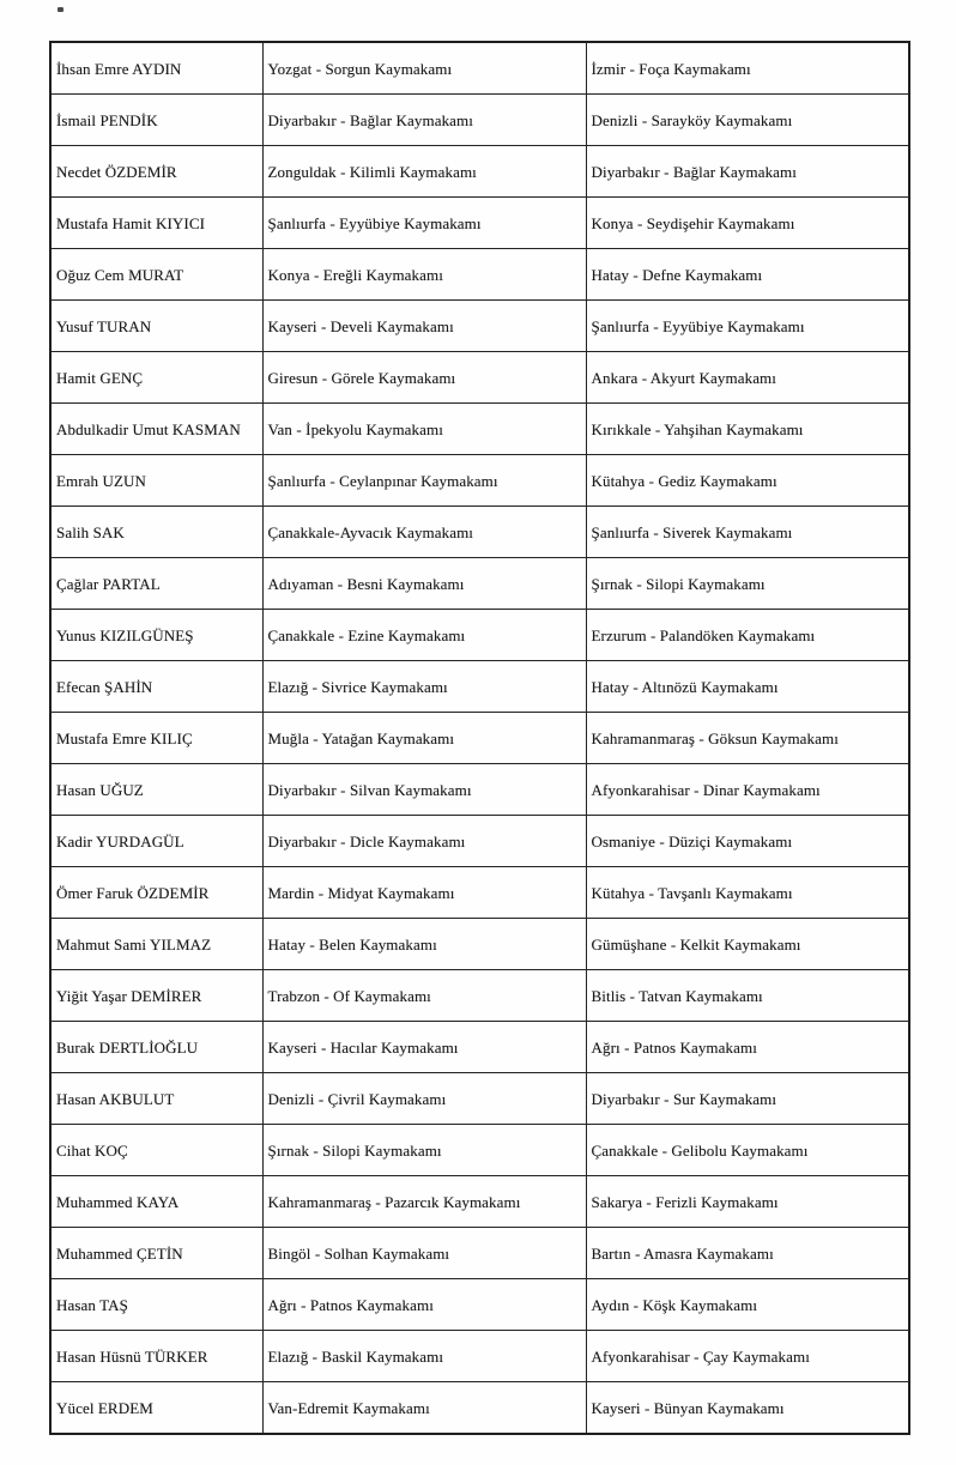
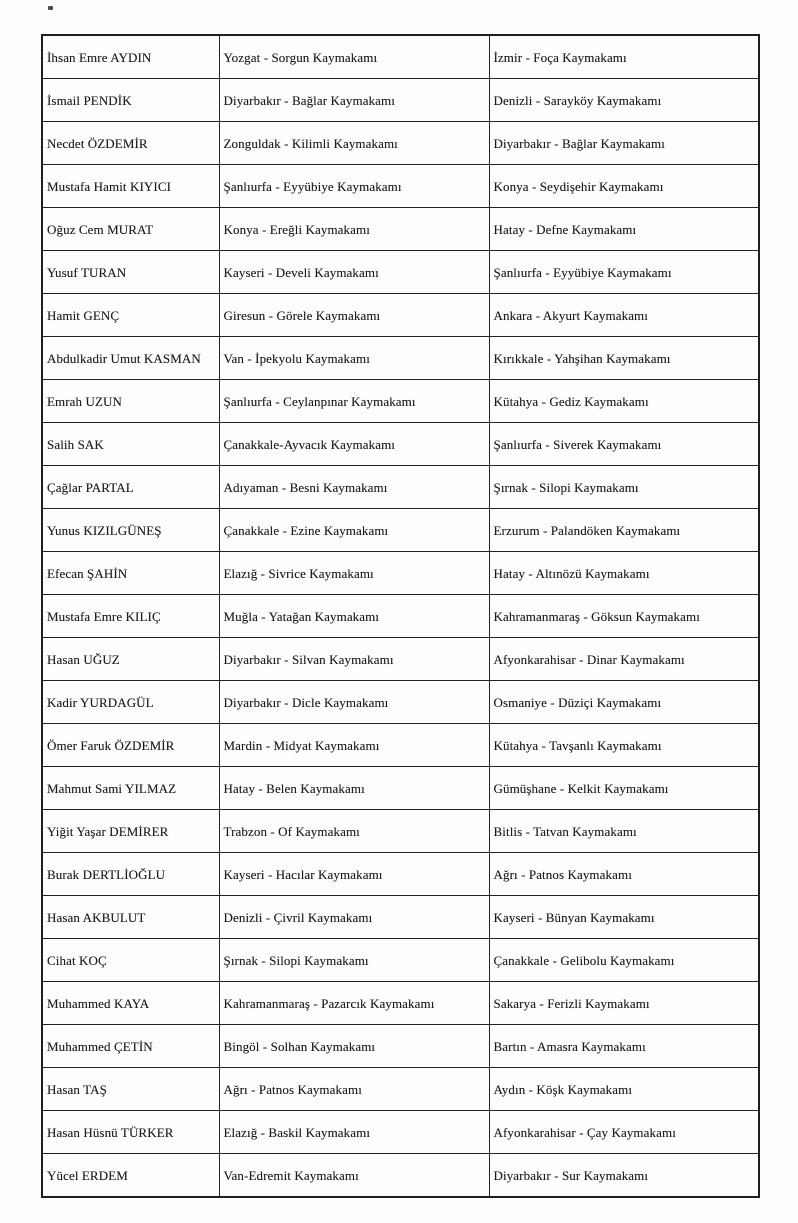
  İhsan Emre AYDIN	Yozgat - Sorgun Kaymakamı	İzmir - Foça Kaymakamı
  İsmail PENDİK	Diyarbakır - Bağlar Kaymakamı	Denizli - Sarayköy Kaymakamı
  Necdet ÖZDEMİR	Zonguldak - Kilimli Kaymakamı	Diyarbakır - Bağlar Kaymakamı
  Mustafa Hamit KIYICI	Şanlıurfa - Eyyübiye Kaymakamı	Konya - Seydişehir Kaymakamı
  Oğuz Cem MURAT	Konya - Ereğli Kaymakamı	Hatay - Defne Kaymakamı
  Yusuf TURAN	Kayseri - Develi Kaymakamı	Şanlıurfa - Eyyübiye Kaymakamı
  Hamit GENÇ	Giresun - Görele Kaymakamı	Ankara - Akyurt Kaymakamı
  Abdulkadir Umut KASMAN	Van - İpekyolu Kaymakamı	Kırıkkale - Yahşihan Kaymakamı
  Emrah UZUN	Şanlıurfa - Ceylanpınar Kaymakamı	Kütahya - Gediz Kaymakamı
  Salih SAK	Çanakkale-Ayvacık Kaymakamı	Şanlıurfa - Siverek Kaymakamı
  Çağlar PARTAL	Adıyaman - Besni Kaymakamı	Şırnak - Silopi Kaymakamı
  Yunus KIZILGÜNEŞ	Çanakkale - Ezine Kaymakamı	Erzurum - Palandöken Kaymakamı
  Efecan ŞAHİN	Elazığ - Sivrice Kaymakamı	Hatay - Altınözü Kaymakamı
  Mustafa Emre KILIÇ	Muğla - Yatağan Kaymakamı	Kahramanmaraş - Göksun Kaymakamı
  Hasan UĞUZ	Diyarbakır - Silvan Kaymakamı	Afyonkarahisar - Dinar Kaymakamı
  Kadir YURDAGÜL	Diyarbakır - Dicle Kaymakamı	Osmaniye - Düziçi Kaymakamı
  Ömer Faruk ÖZDEMİR	Mardin - Midyat Kaymakamı	Kütahya - Tavşanlı Kaymakamı
  Mahmut Sami YILMAZ	Hatay - Belen Kaymakamı	Gümüşhane - Kelkit Kaymakamı
  Yiğit Yaşar DEMİRER	Trabzon - Of Kaymakamı	Bitlis - Tatvan Kaymakamı
  Burak DERTLİOĞLU	Kayseri - Hacılar Kaymakamı	Ağrı - Patnos Kaymakamı
- Hasan AKBULUT	Denizli - Çivril Kaymakamı	Diyarbakır - Sur Kaymakamı
+ Hasan AKBULUT	Denizli - Çivril Kaymakamı	Kayseri - Bünyan Kaymakamı
  Cihat KOÇ	Şırnak - Silopi Kaymakamı	Çanakkale - Gelibolu Kaymakamı
  Muhammed KAYA	Kahramanmaraş - Pazarcık Kaymakamı	Sakarya - Ferizli Kaymakamı
  Muhammed ÇETİN	Bingöl - Solhan Kaymakamı	Bartın - Amasra Kaymakamı
  Hasan TAŞ	Ağrı - Patnos Kaymakamı	Aydın - Köşk Kaymakamı
  Hasan Hüsnü TÜRKER	Elazığ - Baskil Kaymakamı	Afyonkarahisar - Çay Kaymakamı
- Yücel ERDEM	Van-Edremit Kaymakamı	Kayseri - Bünyan Kaymakamı
+ Yücel ERDEM	Van-Edremit Kaymakamı	Diyarbakır - Sur Kaymakamı
